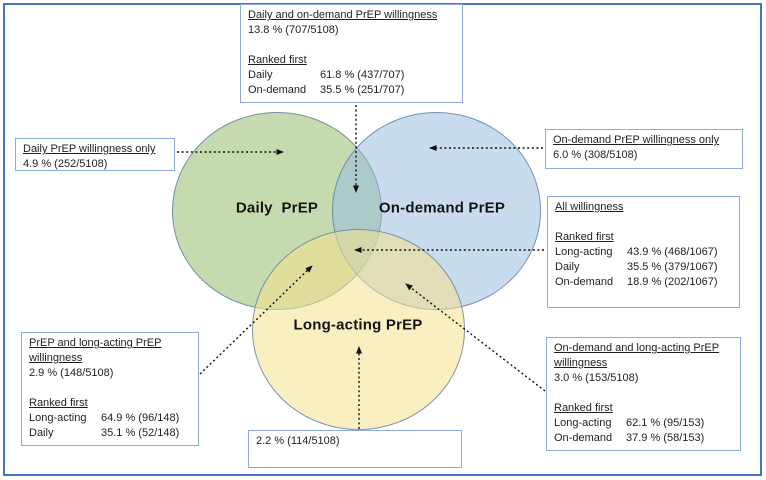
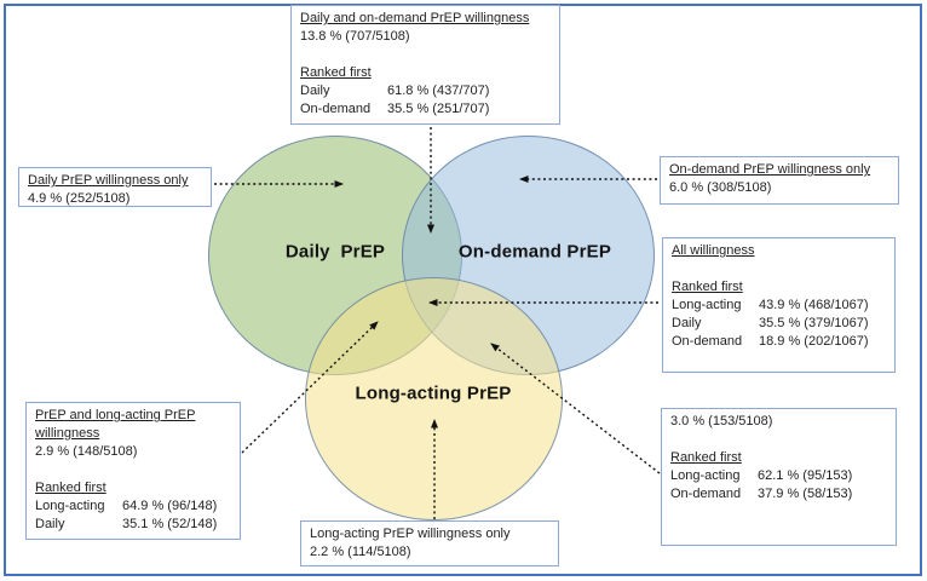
  Daily PrEP
  On-demand PrEP
  Long-acting PrEP
  Daily and on-demand PrEP willingness
  13.8 % (707/5108)
  Ranked first
  Daily
  61.8 % (437/707)
  On-demand
  35.5 % (251/707)
  Daily PrEP willingness only
  4.9 % (252/5108)
  On-demand PrEP willingness only
  6.0 % (308/5108)
  All willingness
  Ranked first
  Long-acting
  43.9 % (468/1067)
  Daily
  35.5 % (379/1067)
  On-demand
  18.9 % (202/1067)
- On-demand and long-acting PrEP willingness
  3.0 % (153/5108)
  Ranked first
  Long-acting
  62.1 % (95/153)
  On-demand
  37.9 % (58/153)
  PrEP and long-acting PrEP willingness
  2.9 % (148/5108)
  Ranked first
  Long-acting
  64.9 % (96/148)
  Daily
  35.1 % (52/148)
+ Long-acting PrEP willingness only
  2.2 % (114/5108)
